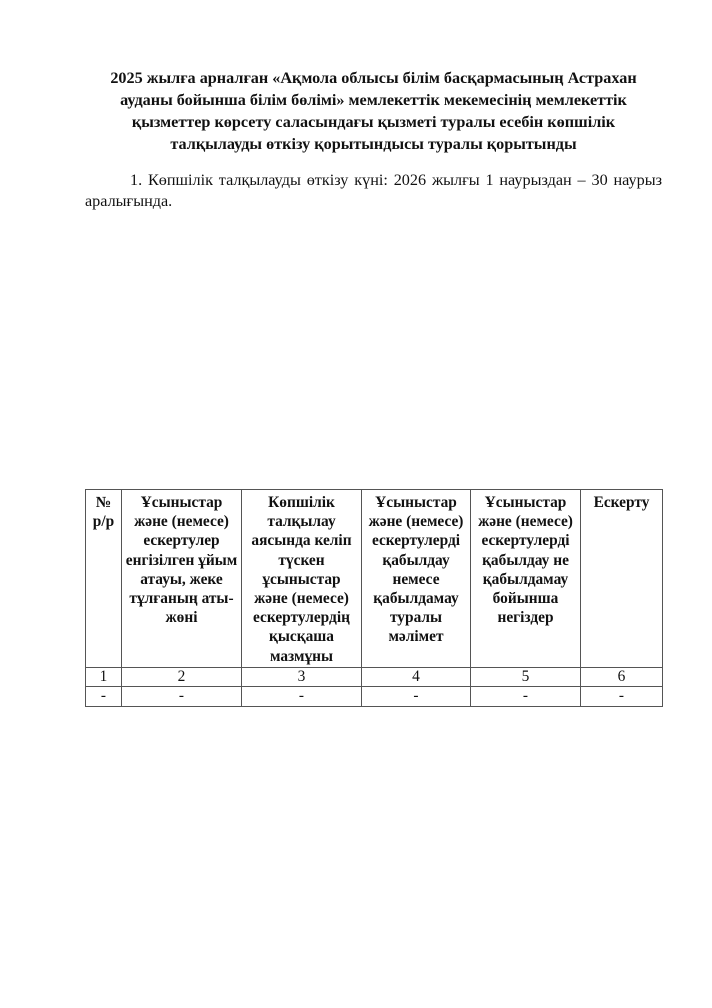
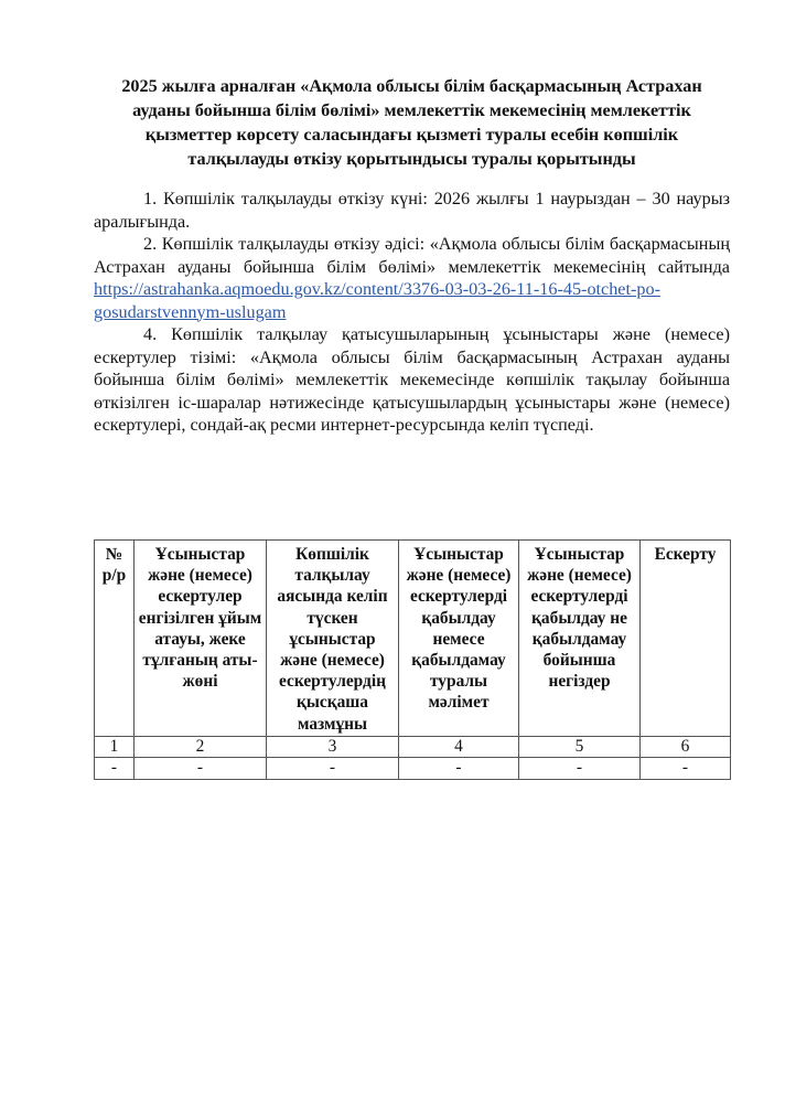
  2025 жылға арналған «Ақмола облысы білім басқармасының Астрахан ауданы бойынша білім бөлімі» мемлекеттік мекемесінің мемлекеттік қызметтер көрсету саласындағы қызметі туралы есебін көпшілік талқылауды өткізу қорытындысы туралы қорытынды
  1. Көпшілік талқылауды өткізу күні: 2026 жылғы 1 наурыздан – 30 наурыз аралығында.
+ 2. Көпшілік талқылауды өткізу әдісі: «Ақмола облысы білім басқармасының Астрахан ауданы бойынша білім бөлімі» мемлекеттік мекемесінің сайтында https://astrahanka.aqmoedu.gov.kz/content/3376-03-03-26-11-16-45-otchet-po-gosudarstvennym-uslugam
+ 4. Көпшілік талқылау қатысушыларының ұсыныстары және (немесе) ескертулер тізімі: «Ақмола облысы білім басқармасының Астрахан ауданы бойынша білім бөлімі» мемлекеттік мекемесінде көпшілік тақылау бойынша өткізілген іс-шаралар нәтижесінде қатысушылардың ұсыныстары және (немесе) ескертулері, сондай-ақ ресми интернет-ресурсында келіп түспеді.
  № р/р	Ұсыныстар және (немесе) ескертулер енгізілген ұйым атауы, жеке тұлғаның аты-жөні	Көпшілік талқылау аясында келіп түскен ұсыныстар және (немесе) ескертулердің қысқаша мазмұны	Ұсыныстар және (немесе) ескертулерді қабылдау немесе қабылдамау туралы мәлімет	Ұсыныстар және (немесе) ескертулерді қабылдау не қабылдамау бойынша негіздер	Ескерту
  1	2	3	4	5	6
  -	-	-	-	-	-
